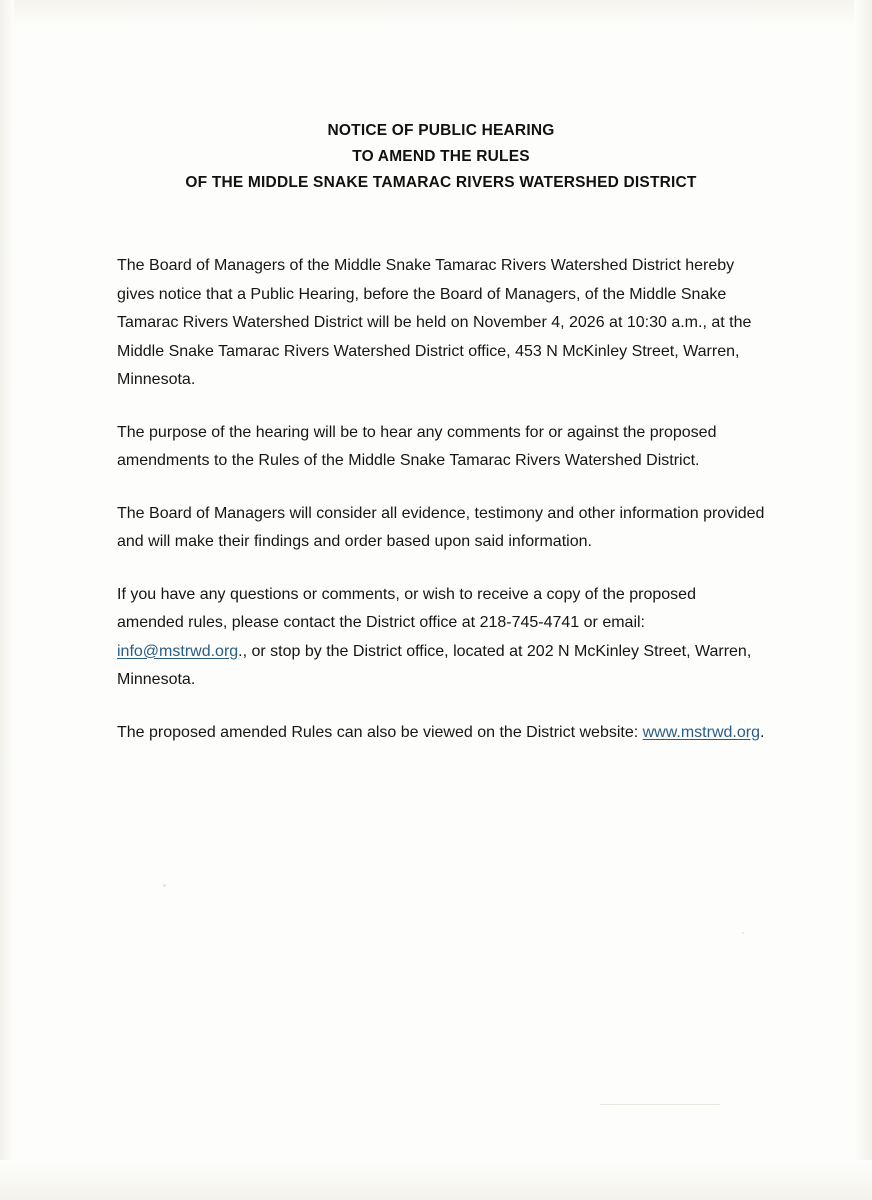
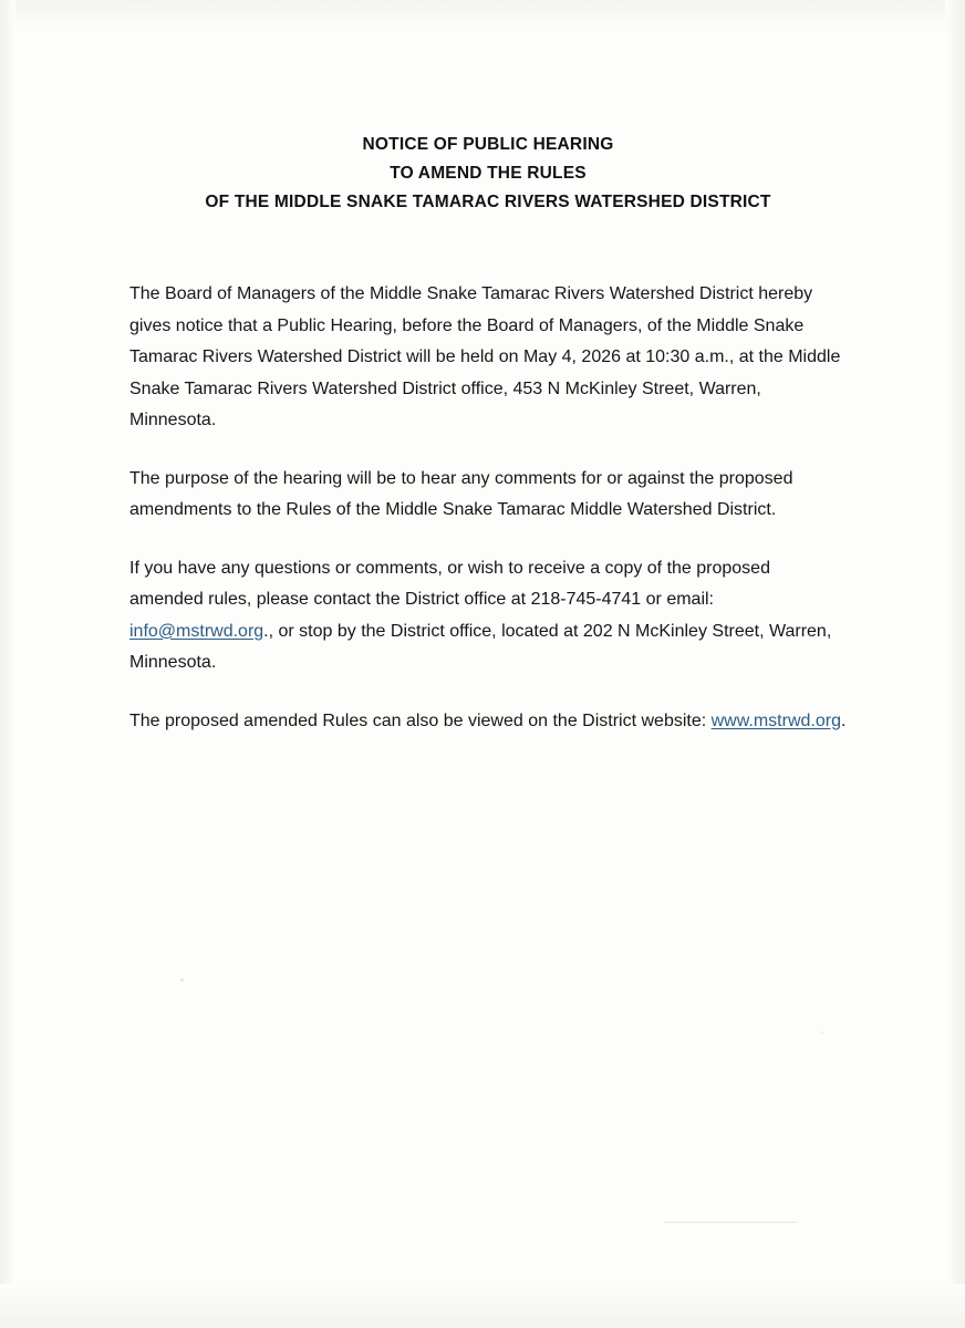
  NOTICE OF PUBLIC HEARING
  TO AMEND THE RULES
  OF THE MIDDLE SNAKE TAMARAC RIVERS WATERSHED DISTRICT
- The Board of Managers of the Middle Snake Tamarac Rivers Watershed District hereby gives notice that a Public Hearing, before the Board of Managers, of the Middle Snake Tamarac Rivers Watershed District will be held on November 4, 2026 at 10:30 a.m., at the Middle Snake Tamarac Rivers Watershed District office, 453 N McKinley Street, Warren, Minnesota.
+ The Board of Managers of the Middle Snake Tamarac Rivers Watershed District hereby gives notice that a Public Hearing, before the Board of Managers, of the Middle Snake Tamarac Rivers Watershed District will be held on May 4, 2026 at 10:30 a.m., at the Middle Snake Tamarac Rivers Watershed District office, 453 N McKinley Street, Warren, Minnesota.
- The purpose of the hearing will be to hear any comments for or against the proposed amendments to the Rules of the Middle Snake Tamarac Rivers Watershed District.
+ The purpose of the hearing will be to hear any comments for or against the proposed amendments to the Rules of the Middle Snake Tamarac Middle Watershed District.
- The Board of Managers will consider all evidence, testimony and other information provided and will make their findings and order based upon said information.
  If you have any questions or comments, or wish to receive a copy of the proposed amended rules, please contact the District office at 218-745-4741 or email: info@mstrwd.org., or stop by the District office, located at 202 N McKinley Street, Warren, Minnesota.
  The proposed amended Rules can also be viewed on the District website: www.mstrwd.org.
